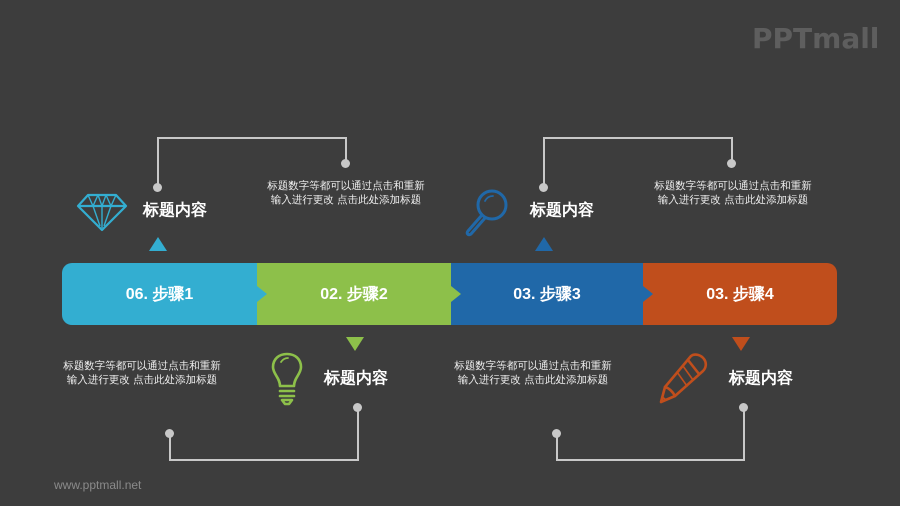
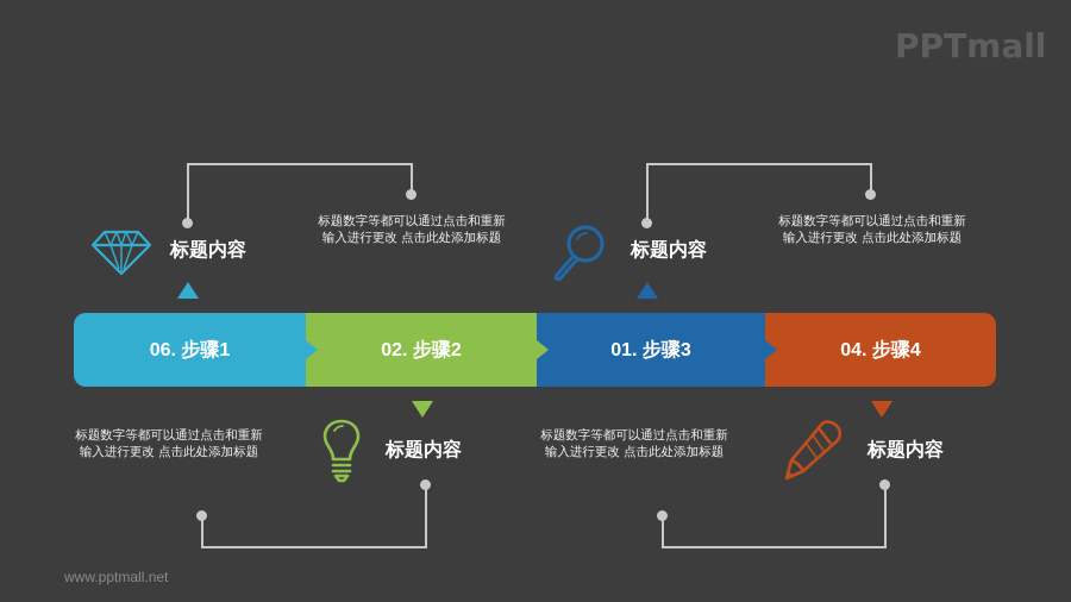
  PPTmall
  www.pptmall.net
  06. 步骤1
  02. 步骤2
- 03. 步骤3
+ 01. 步骤3
- 03. 步骤4
+ 04. 步骤4
  标题内容
  标题数字等都可以通过点击和重新
  输入进行更改 点击此处添加标题
  标题内容
  标题数字等都可以通过点击和重新
  输入进行更改 点击此处添加标题
  标题内容
  标题数字等都可以通过点击和重新
  输入进行更改 点击此处添加标题
  标题内容
  标题数字等都可以通过点击和重新
  输入进行更改 点击此处添加标题
